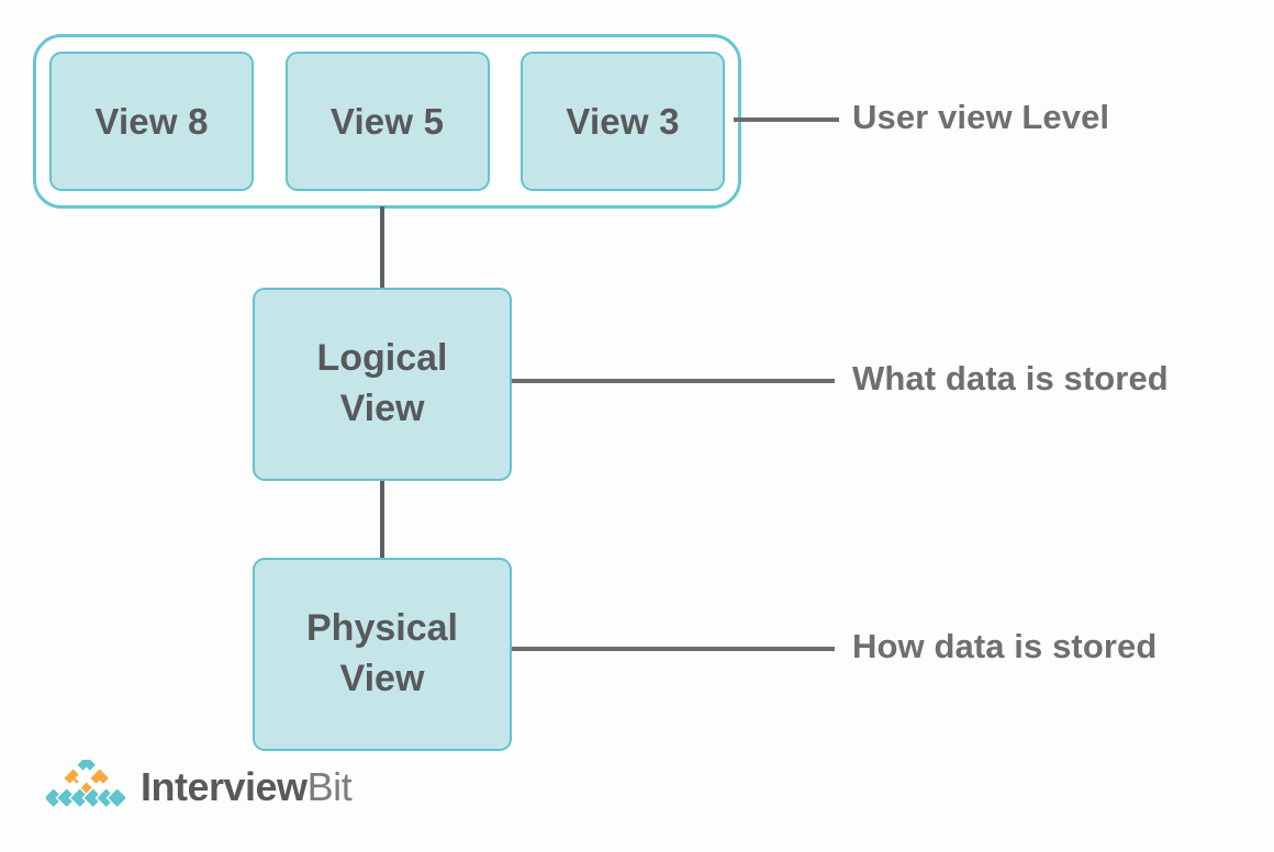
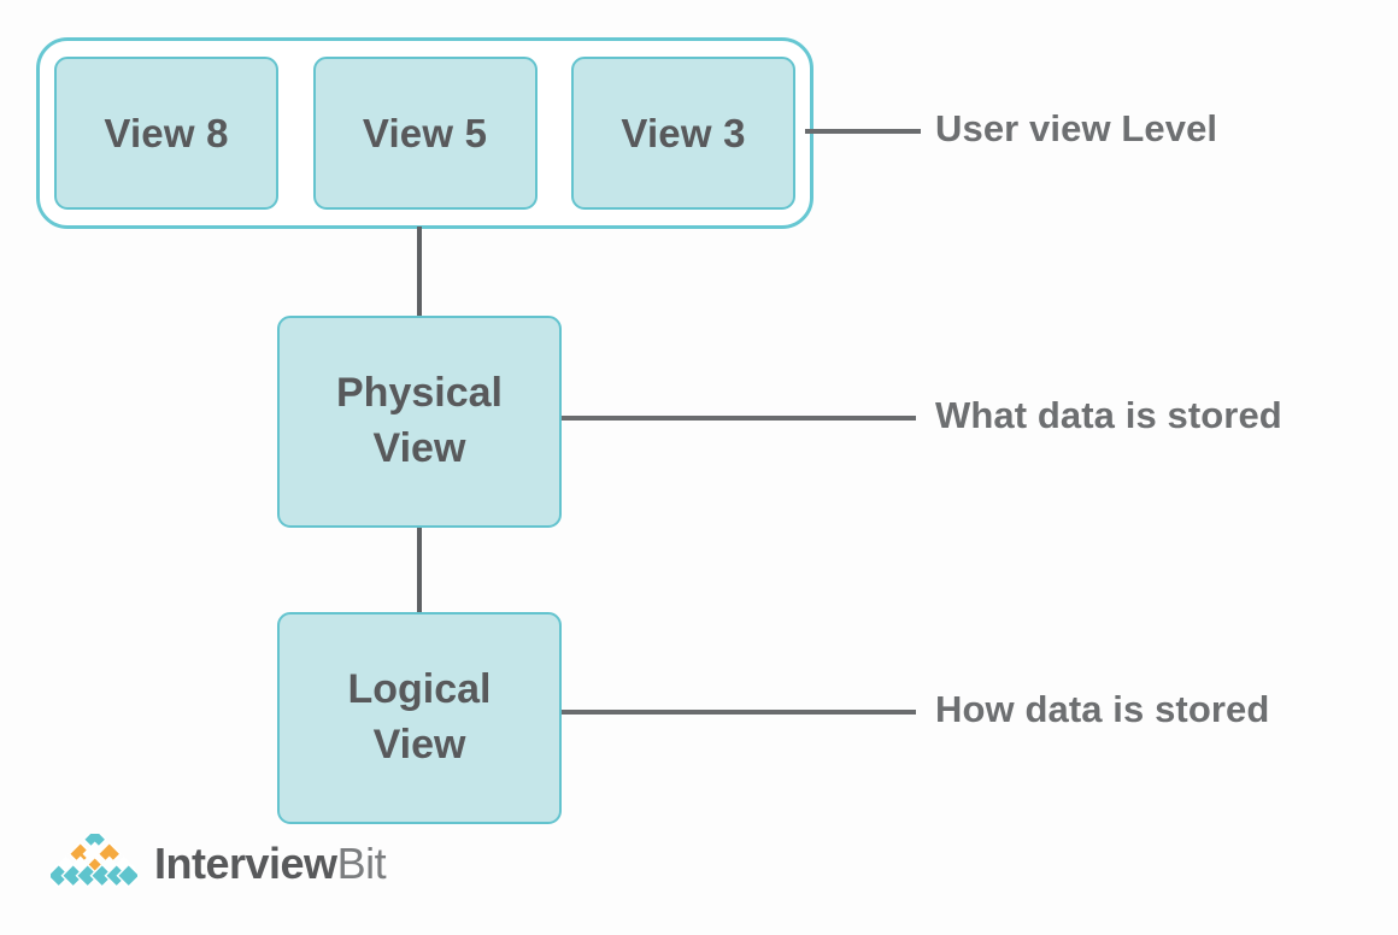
  View 8
  View 5
  View 3
- Logical
+ Physical
  View
- Physical
+ Logical
  View
  User view Level
  What data is stored
  How data is stored
  InterviewBit
